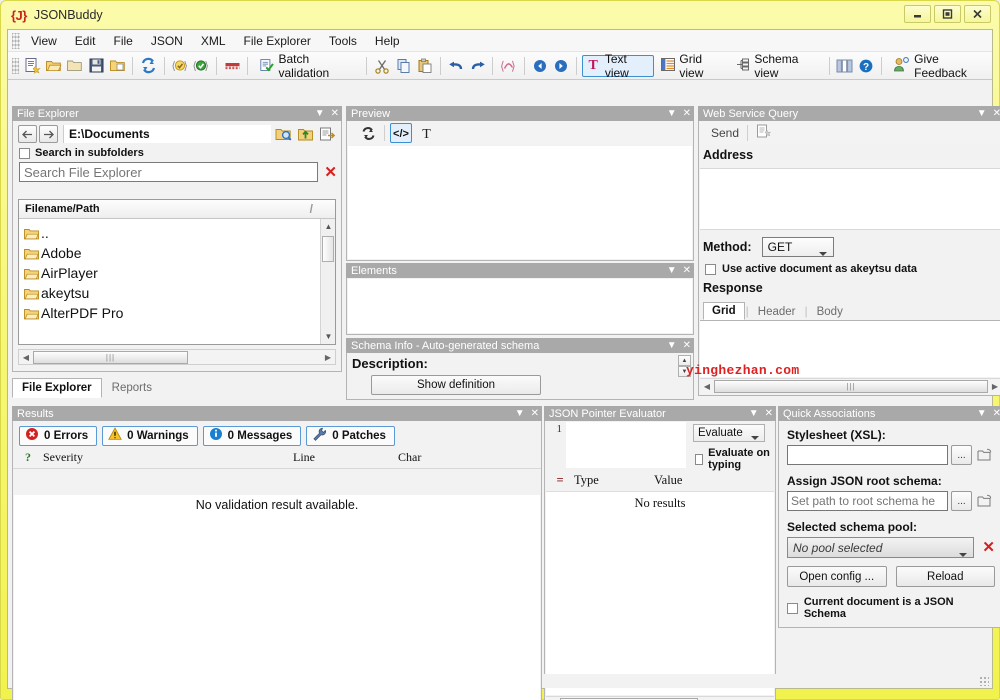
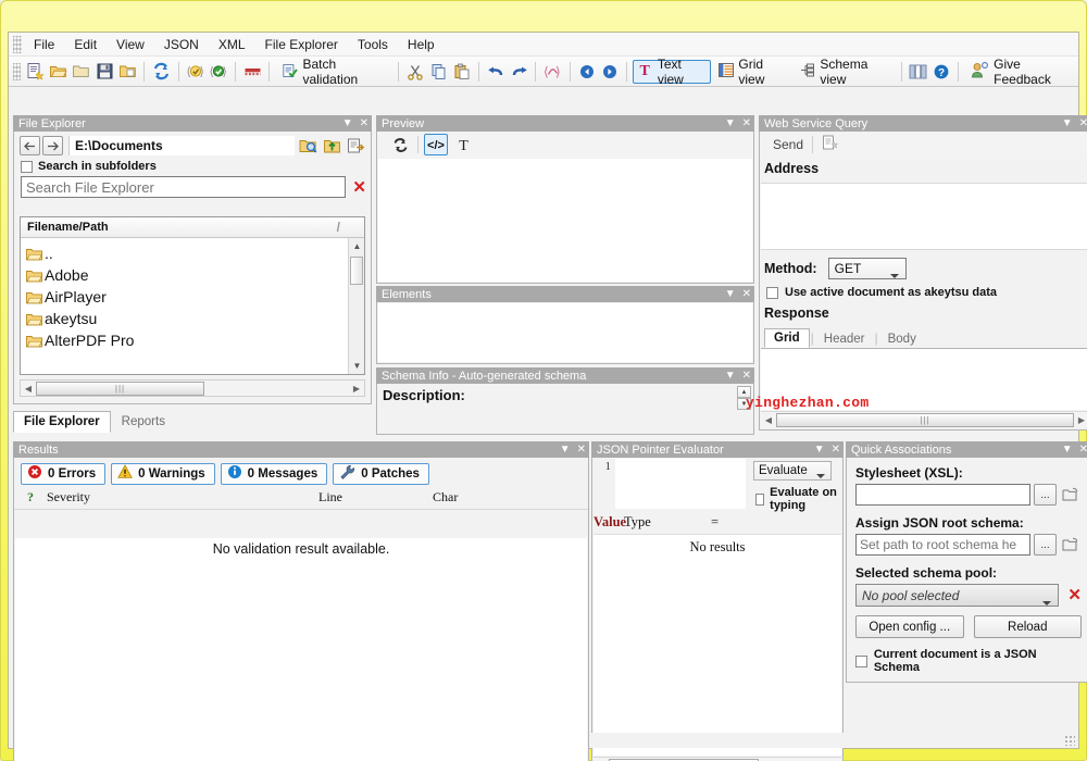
- {J}
- JSONBuddy
- View
+ File
  Edit
- File
+ View
  JSON
  XML
  File Explorer
  Tools
  Help
  ⟨
  ⟩
  ⟨
  ⟩
  Batch validation
  ⟨
  ⟩
  T
  Text view
  Grid view
  Schema view
  ?
  Give Feedback
  File Explorer
  ▼
  ✕
  E:\Documents
  Search in subfolders
  Search File Explorer
  ✕
  Filename/Path
  /
  ..
  Adobe
  AirPlayer
  akeytsu
  AlterPDF Pro
  ▲
  ▼
  ◀
  |||
  ▶
  File Explorer
  Reports
  Preview
  ▼
  ✕
  </>
  T
  Elements
  ▼
  ✕
  Schema Info - Auto-generated schema
  ▼
  ✕
  Description:
- Show definition
  Web Service Query
  ▼
  ✕
  Send
  Address
  Method:
  GET
  Use active document as akeytsu data
  Response
  Grid
  |
  Header
  |
  Body
  ◀
  |||
  ▶
  Results
  ▼
  ✕
  0 Errors
  0 Warnings
  0 Messages
  0 Patches
  ?
  Severity
  Line
  Char
  No validation result available.
  JSON Pointer Evaluator
  ▼
  ✕
  1
  Evaluate
  Evaluate on typing
- =
+ Value
  Type
- Value
+ =
  No results
  Quick Associations
  ▼
  ✕
  Stylesheet (XSL):
  ...
  Assign JSON root schema:
  Set path to root schema he
  ...
  Selected schema pool:
  No pool selected
  ✕
  Open config ...
  Reload
  Current document is a JSON Schema
  yinghezhan.com
